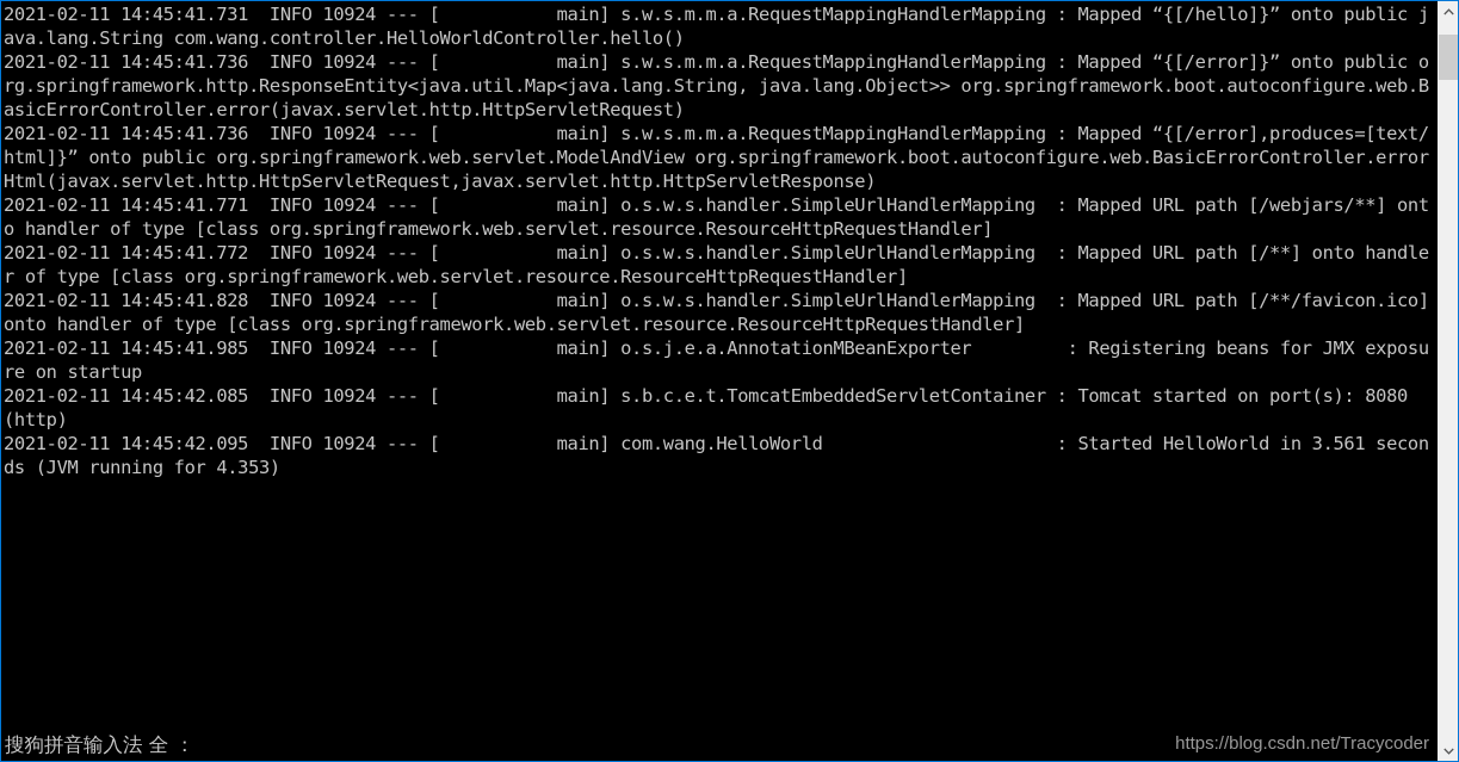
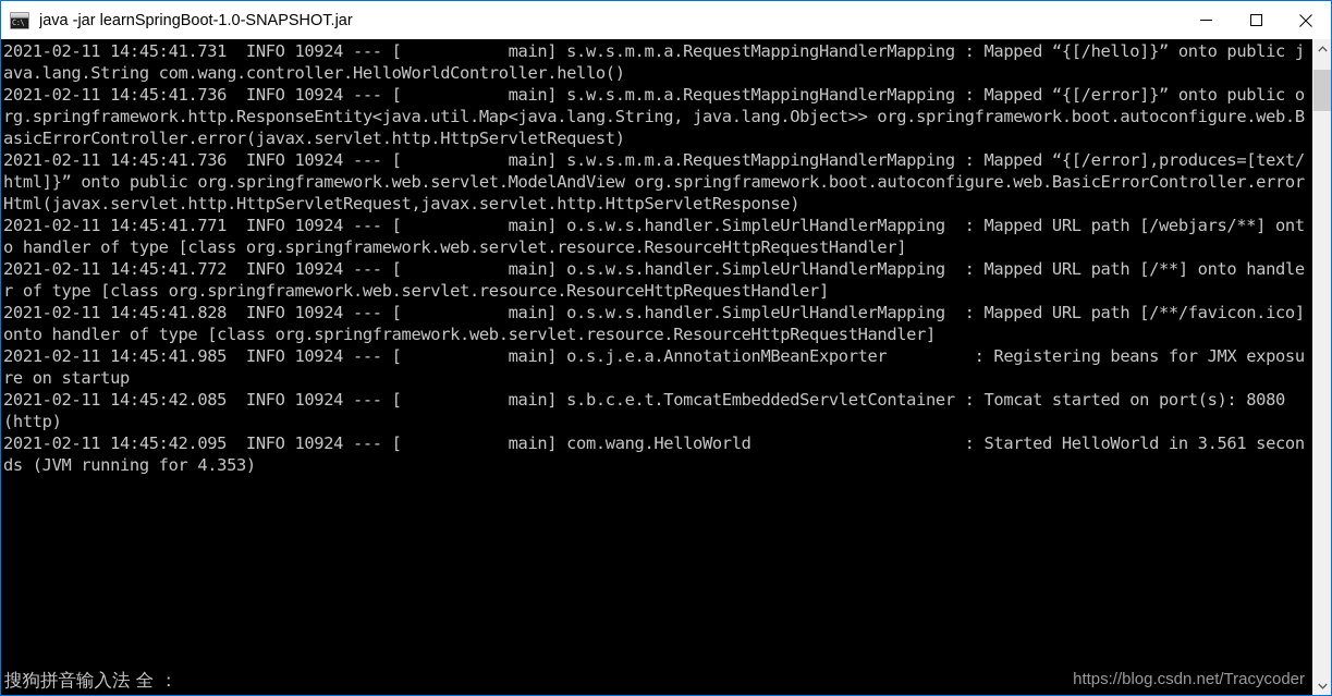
+ C:\
+ java -jar learnSpringBoot-1.0-SNAPSHOT.jar
  2021-02-11 14:45:41.731 INFO 10924 --- [ main] s.w.s.m.m.a.RequestMappingHandlerMapping : Mapped “{[/hello]}” onto public java.lang.String com.wang.controller.HelloWorldController.hello()
  2021-02-11 14:45:41.736 INFO 10924 --- [ main] s.w.s.m.m.a.RequestMappingHandlerMapping : Mapped “{[/error]}” onto public org.springframework.http.ResponseEntity<java.util.Map<java.lang.String, java.lang.Object>> org.springframework.boot.autoconfigure.web.BasicErrorController.error(javax.servlet.http.HttpServletRequest)
  2021-02-11 14:45:41.736 INFO 10924 --- [ main] s.w.s.m.m.a.RequestMappingHandlerMapping : Mapped “{[/error],produces=[text/html]}” onto public org.springframework.web.servlet.ModelAndView org.springframework.boot.autoconfigure.web.BasicErrorController.errorHtml(javax.servlet.http.HttpServletRequest,javax.servlet.http.HttpServletResponse)
  2021-02-11 14:45:41.771 INFO 10924 --- [ main] o.s.w.s.handler.SimpleUrlHandlerMapping : Mapped URL path [/webjars/**] onto handler of type [class org.springframework.web.servlet.resource.ResourceHttpRequestHandler]
  2021-02-11 14:45:41.772 INFO 10924 --- [ main] o.s.w.s.handler.SimpleUrlHandlerMapping : Mapped URL path [/**] onto handler of type [class org.springframework.web.servlet.resource.ResourceHttpRequestHandler]
  2021-02-11 14:45:41.828 INFO 10924 --- [ main] o.s.w.s.handler.SimpleUrlHandlerMapping : Mapped URL path [/**/favicon.ico] onto handler of type [class org.springframework.web.servlet.resource.ResourceHttpRequestHandler]
  2021-02-11 14:45:41.985 INFO 10924 --- [ main] o.s.j.e.a.AnnotationMBeanExporter : Registering beans for JMX exposure on startup
  2021-02-11 14:45:42.085 INFO 10924 --- [ main] s.b.c.e.t.TomcatEmbeddedServletContainer : Tomcat started on port(s): 8080 (http)
  2021-02-11 14:45:42.095 INFO 10924 --- [ main] com.wang.HelloWorld : Started HelloWorld in 3.561 seconds (JVM running for 4.353)
  搜狗拼音输入法 全 ：
  https://blog.csdn.net/Tracycoder
